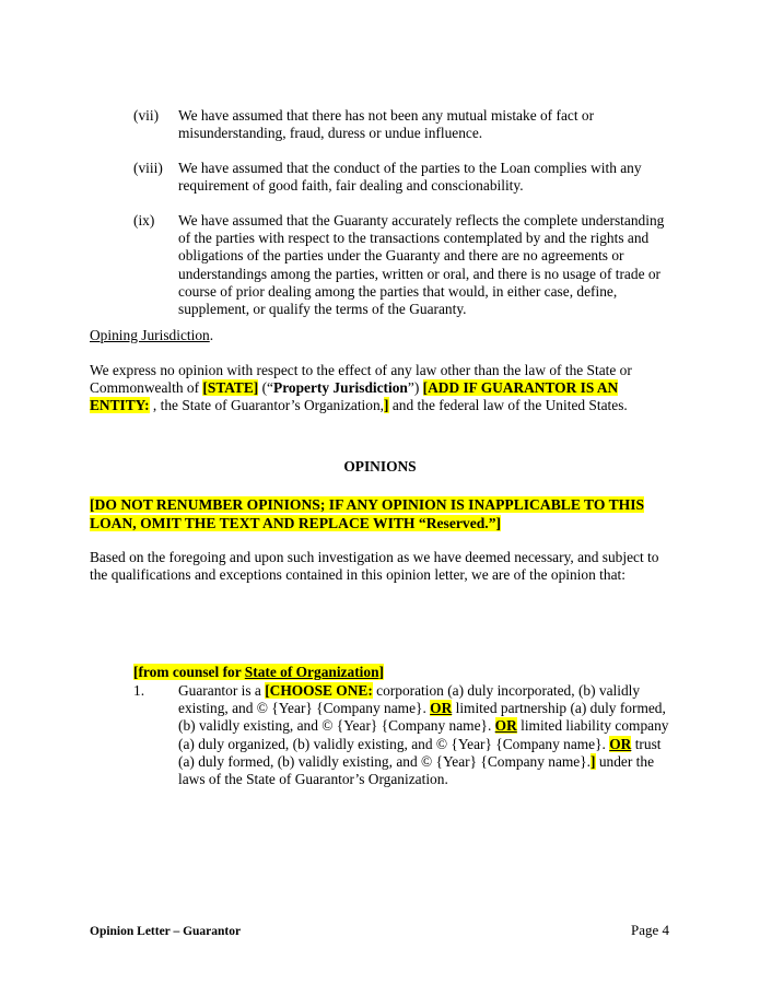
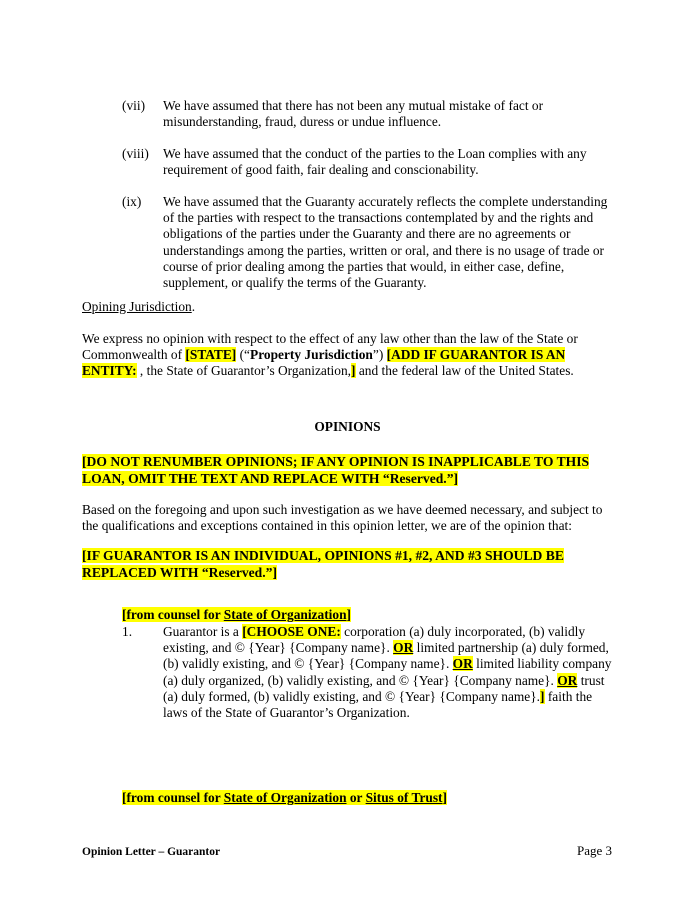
  (vii)
  We have assumed that there has not been any mutual mistake of fact or misunderstanding, fraud, duress or undue influence.
  (viii)
  We have assumed that the conduct of the parties to the Loan complies with any requirement of good faith, fair dealing and conscionability.
  (ix)
  We have assumed that the Guaranty accurately reflects the complete understanding of the parties with respect to the transactions contemplated by and the rights and obligations of the parties under the Guaranty and there are no agreements or understandings among the parties, written or oral, and there is no usage of trade or course of prior dealing among the parties that would, in either case, define, supplement, or qualify the terms of the Guaranty.
  Opining Jurisdiction.
  We express no opinion with respect to the effect of any law other than the law of the State or Commonwealth of [STATE] (“Property Jurisdiction”) [ADD IF GUARANTOR IS AN ENTITY: , the State of Guarantor’s Organization,] and the federal law of the United States.
  OPINIONS
  [DO NOT RENUMBER OPINIONS; IF ANY OPINION IS INAPPLICABLE TO THIS LOAN, OMIT THE TEXT AND REPLACE WITH “Reserved.”]
  Based on the foregoing and upon such investigation as we have deemed necessary, and subject to the qualifications and exceptions contained in this opinion letter, we are of the opinion that:
+ [IF GUARANTOR IS AN INDIVIDUAL, OPINIONS #1, #2, AND #3 SHOULD BE REPLACED WITH “Reserved.”]
  [from counsel for State of Organization]
  1.
- Guarantor is a [CHOOSE ONE: corporation (a) duly incorporated, (b) validly existing, and © {Year} {Company name}. OR limited partnership (a) duly formed, (b) validly existing, and © {Year} {Company name}. OR limited liability company (a) duly organized, (b) validly existing, and © {Year} {Company name}. OR trust (a) duly formed, (b) validly existing, and © {Year} {Company name}.] under the laws of the State of Guarantor’s Organization.
+ Guarantor is a [CHOOSE ONE: corporation (a) duly incorporated, (b) validly existing, and © {Year} {Company name}. OR limited partnership (a) duly formed, (b) validly existing, and © {Year} {Company name}. OR limited liability company (a) duly organized, (b) validly existing, and © {Year} {Company name}. OR trust (a) duly formed, (b) validly existing, and © {Year} {Company name}.] faith the laws of the State of Guarantor’s Organization.
+ [from counsel for State of Organization or Situs of Trust]
  Opinion Letter – Guarantor
- Page 4
+ Page 3
